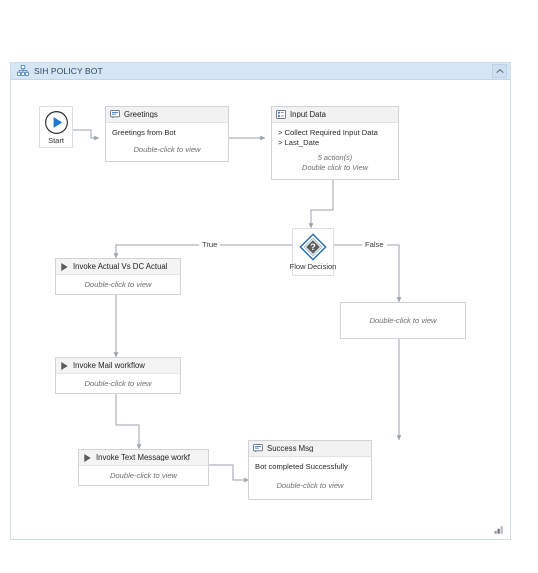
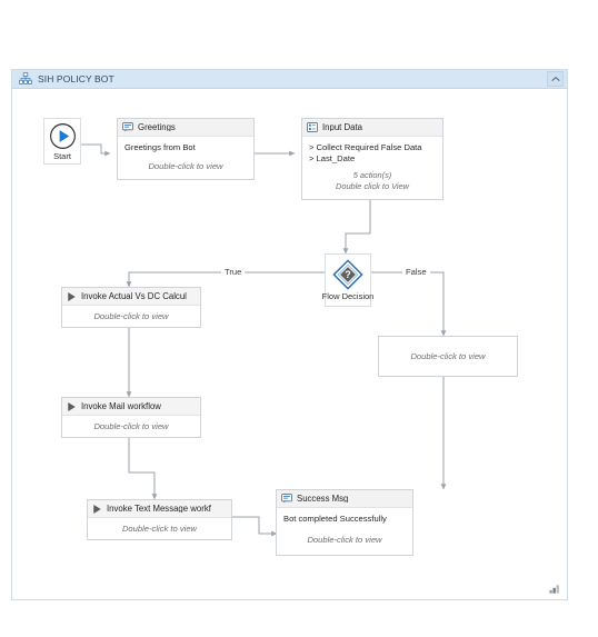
  SIH POLICY BOT
  Start
  Greetings
  Greetings from Bot
  Double-click to view
  Input Data
- > Collect Required Input Data
+ > Collect Required False Data
  > Last_Date
  5 action(s)
  Double click to View
  ?
  Flow Decision
  True
  False
- Invoke Actual Vs DC Actual
+ Invoke Actual Vs DC Calcul
  Double-click to view
  Double-click to view
  Invoke Mail workflow
  Double-click to view
  Invoke Text Message workf
  Double-click to view
  Success Msg
  Bot completed Successfully
  Double-click to view
